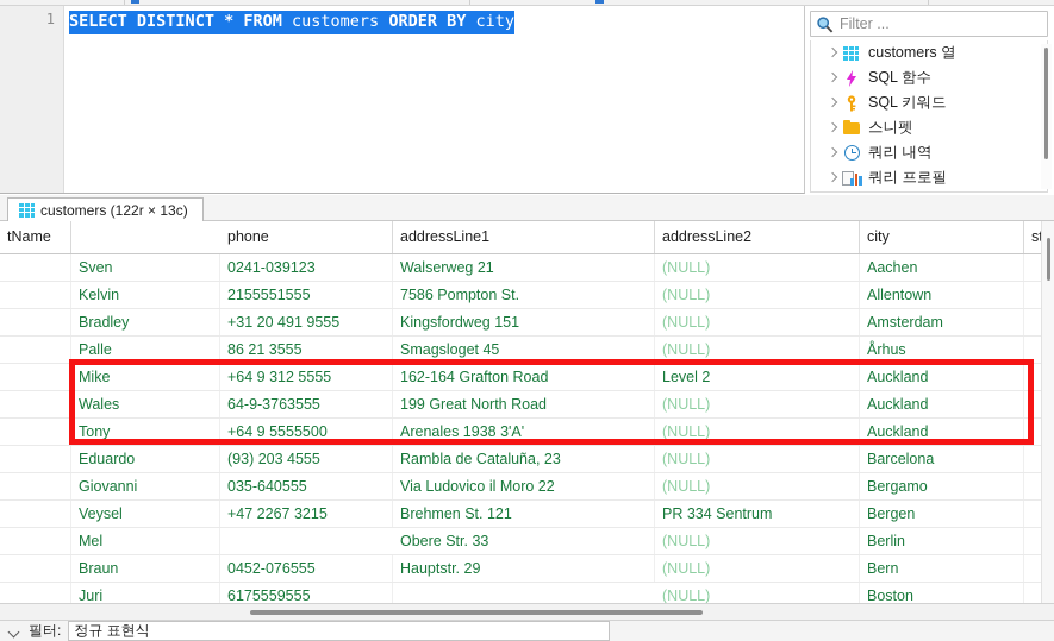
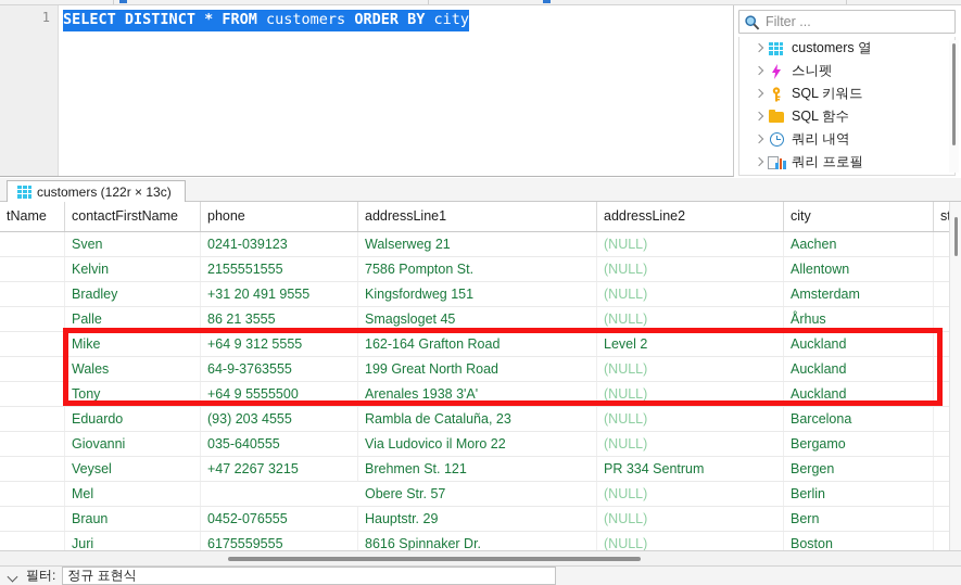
  1
  SELECT DISTINCT * FROM customers ORDER BY city
  Filter ...
  customers 열
- SQL 함수
+ 스니펫
  SQL 키워드
- 스니펫
+ SQL 함수
  쿼리 내역
  쿼리 프로필
  customers (122r × 13c)
  tName
+ contactFirstName
  phone
  addressLine1
  addressLine2
  city
  Sven
  0241-039123
  Walserweg 21
  (NULL)
  Aachen
  Kelvin
  2155551555
  7586 Pompton St.
  (NULL)
  Allentown
  Bradley
  +31 20 491 9555
  Kingsfordweg 151
  (NULL)
  Amsterdam
  Palle
  86 21 3555
  Smagsloget 45
  (NULL)
  Århus
  Mike
  +64 9 312 5555
  162-164 Grafton Road
  Level 2
  Auckland
  Wales
  64-9-3763555
  199 Great North Road
  (NULL)
  Auckland
  Tony
  +64 9 5555500
  Arenales 1938 3'A'
  (NULL)
  Auckland
  Eduardo
  (93) 203 4555
  Rambla de Cataluña, 23
  (NULL)
  Barcelona
  Giovanni
  035-640555
  Via Ludovico il Moro 22
  (NULL)
  Bergamo
  Veysel
  +47 2267 3215
  Brehmen St. 121
  PR 334 Sentrum
  Bergen
  Mel
- Obere Str. 33
+ Obere Str. 57
  (NULL)
  Berlin
  Braun
  0452-076555
  Hauptstr. 29
  (NULL)
  Bern
  Juri
  6175559555
+ 8616 Spinnaker Dr.
  (NULL)
  Boston
  필터:
  정규 표현식
